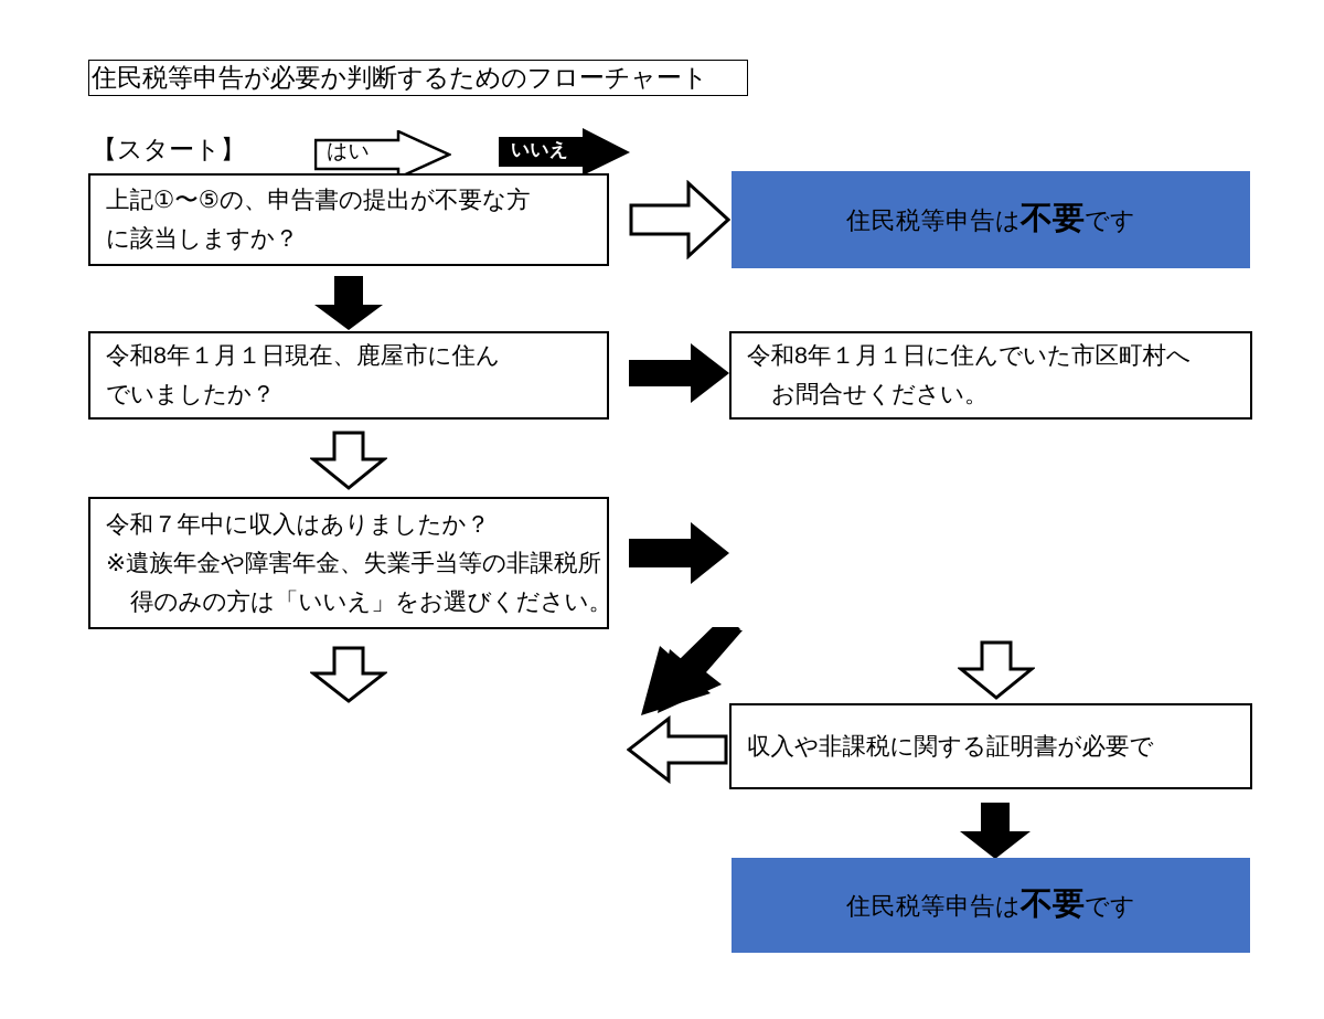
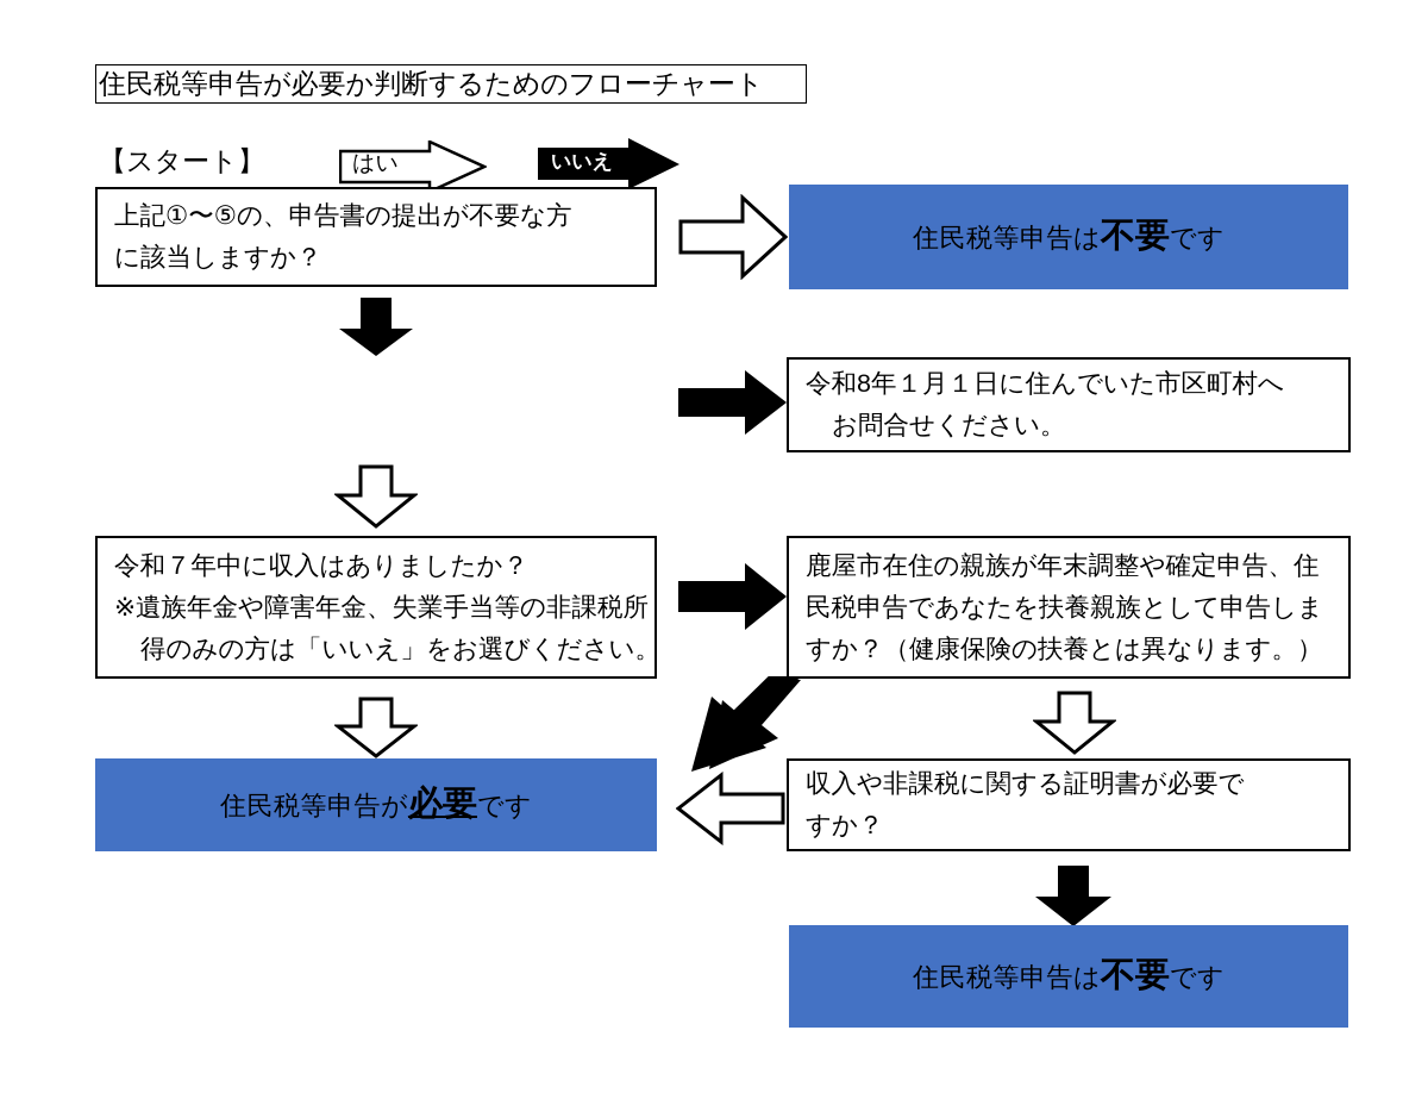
  住民税等申告が必要か判断するためのフローチャート
  【スタート】
  はい
  いいえ
  上記①〜⑤の、申告書の提出が不要な方
  に該当しますか？
  住民税等申告は不要です
- 令和8年１月１日現在、鹿屋市に住ん
- でいましたか？
  令和8年１月１日に住んでいた市区町村へ
  お問合せください。
  令和７年中に収入はありましたか？
  ※遺族年金や障害年金、失業手当等の非課税所
  得のみの方は「いいえ」をお選びください。
+ 鹿屋市在住の親族が年末調整や確定申告、住
+ 民税申告であなたを扶養親族として申告しま
+ すか？（健康保険の扶養とは異なります。）
+ 住民税等申告が必要です
  収入や非課税に関する証明書が必要で
+ すか？
  住民税等申告は不要です
